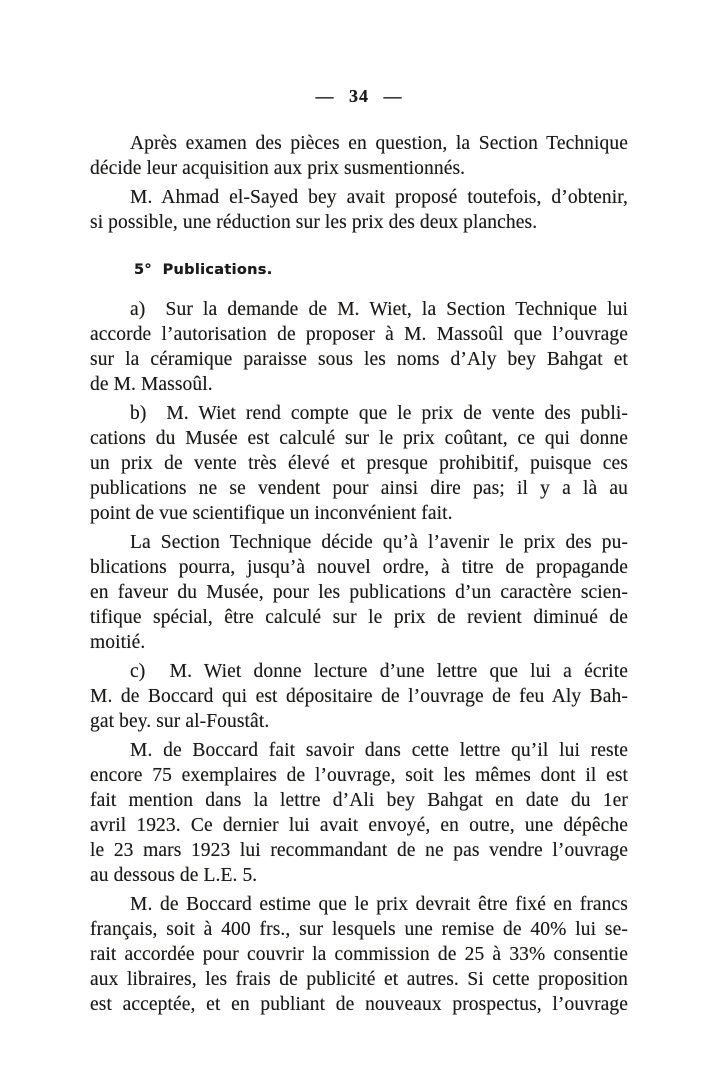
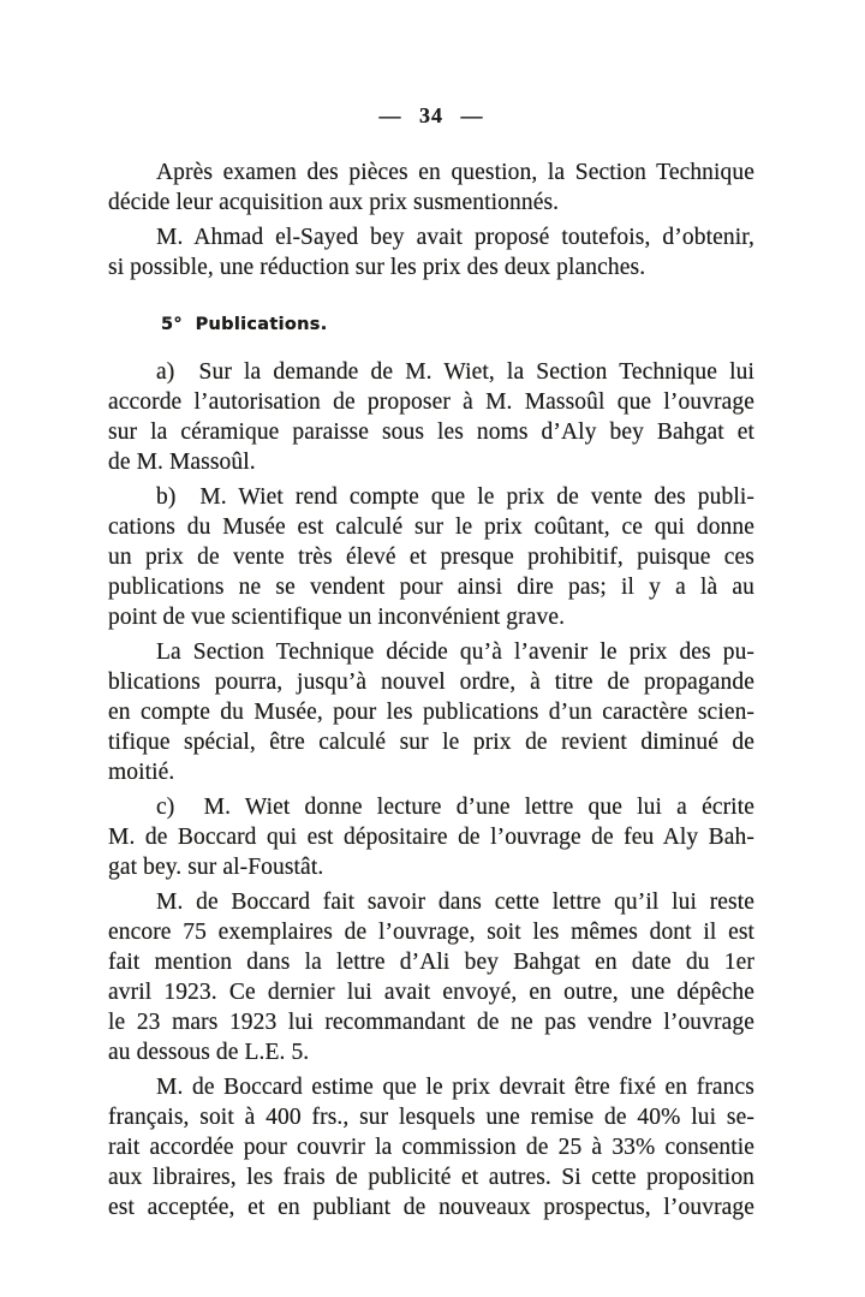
  — 34 —
  Après examen des pièces en question, la Section Technique
  décide leur acquisition aux prix susmentionnés.
  M. Ahmad el-Sayed bey avait proposé toutefois, d’obtenir,
  si possible, une réduction sur les prix des deux planches.
  5° Publications.
  a) Sur la demande de M. Wiet, la Section Technique lui
  accorde l’autorisation de proposer à M. Massoûl que l’ouvrage
  sur la céramique paraisse sous les noms d’Aly bey Bahgat et
  de M. Massoûl.
  b) M. Wiet rend compte que le prix de vente des publi-
  cations du Musée est calculé sur le prix coûtant, ce qui donne
  un prix de vente très élevé et presque prohibitif, puisque ces
  publications ne se vendent pour ainsi dire pas; il y a là au
- point de vue scientifique un inconvénient fait.
+ point de vue scientifique un inconvénient grave.
  La Section Technique décide qu’à l’avenir le prix des pu-
  blications pourra, jusqu’à nouvel ordre, à titre de propagande
- en faveur du Musée, pour les publications d’un caractère scien-
+ en compte du Musée, pour les publications d’un caractère scien-
  tifique spécial, être calculé sur le prix de revient diminué de
  moitié.
  c) M. Wiet donne lecture d’une lettre que lui a écrite
  M. de Boccard qui est dépositaire de l’ouvrage de feu Aly Bah-
  gat bey. sur al-Foustât.
  M. de Boccard fait savoir dans cette lettre qu’il lui reste
  encore 75 exemplaires de l’ouvrage, soit les mêmes dont il est
  fait mention dans la lettre d’Ali bey Bahgat en date du 1er
  avril 1923. Ce dernier lui avait envoyé, en outre, une dépêche
  le 23 mars 1923 lui recommandant de ne pas vendre l’ouvrage
  au dessous de L.E. 5.
  M. de Boccard estime que le prix devrait être fixé en francs
  français, soit à 400 frs., sur lesquels une remise de 40% lui se-
  rait accordée pour couvrir la commission de 25 à 33% consentie
  aux libraires, les frais de publicité et autres. Si cette proposition
  est acceptée, et en publiant de nouveaux prospectus, l’ouvrage
